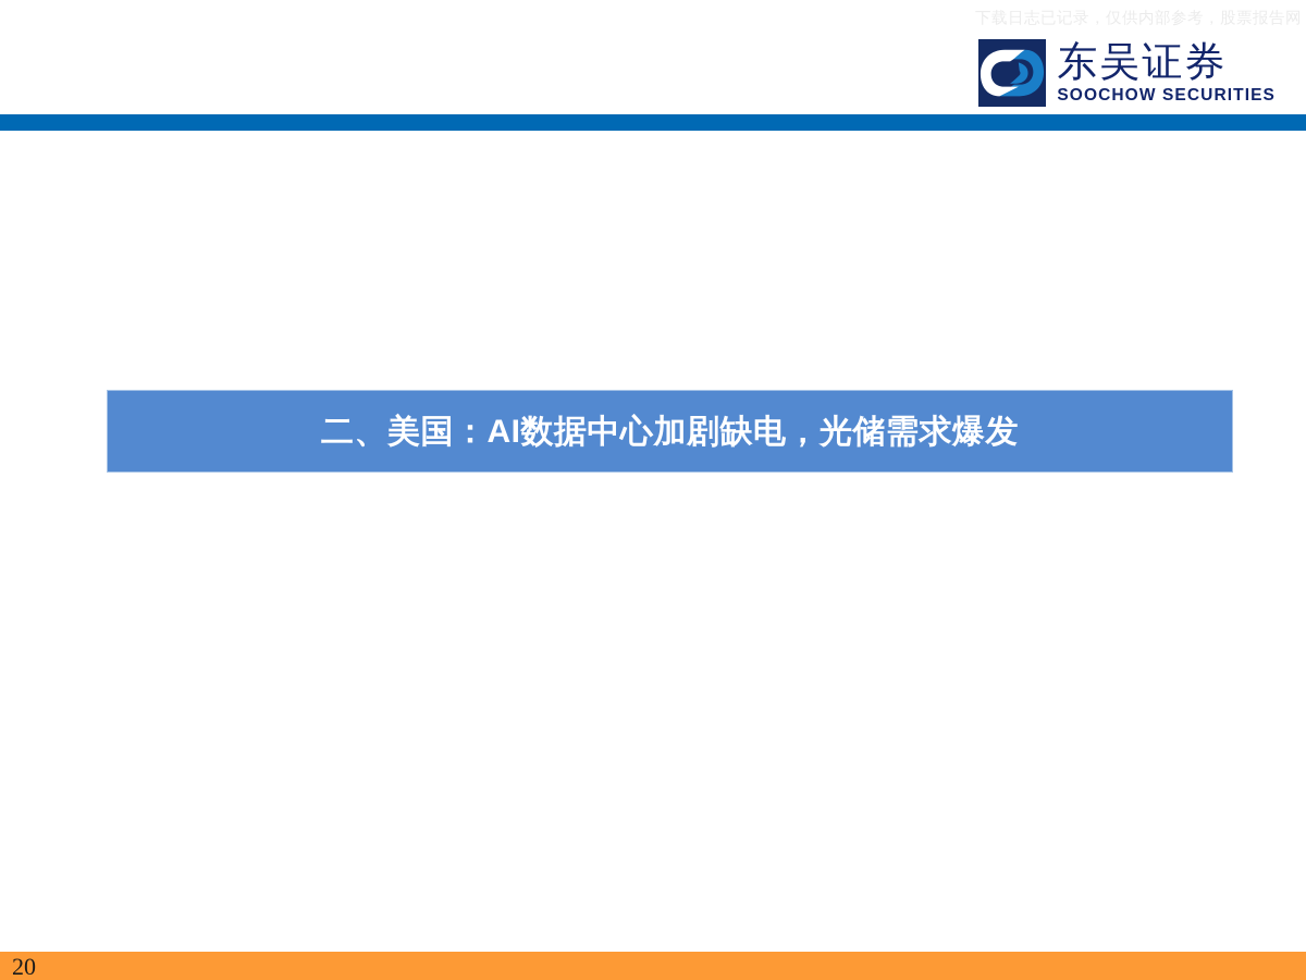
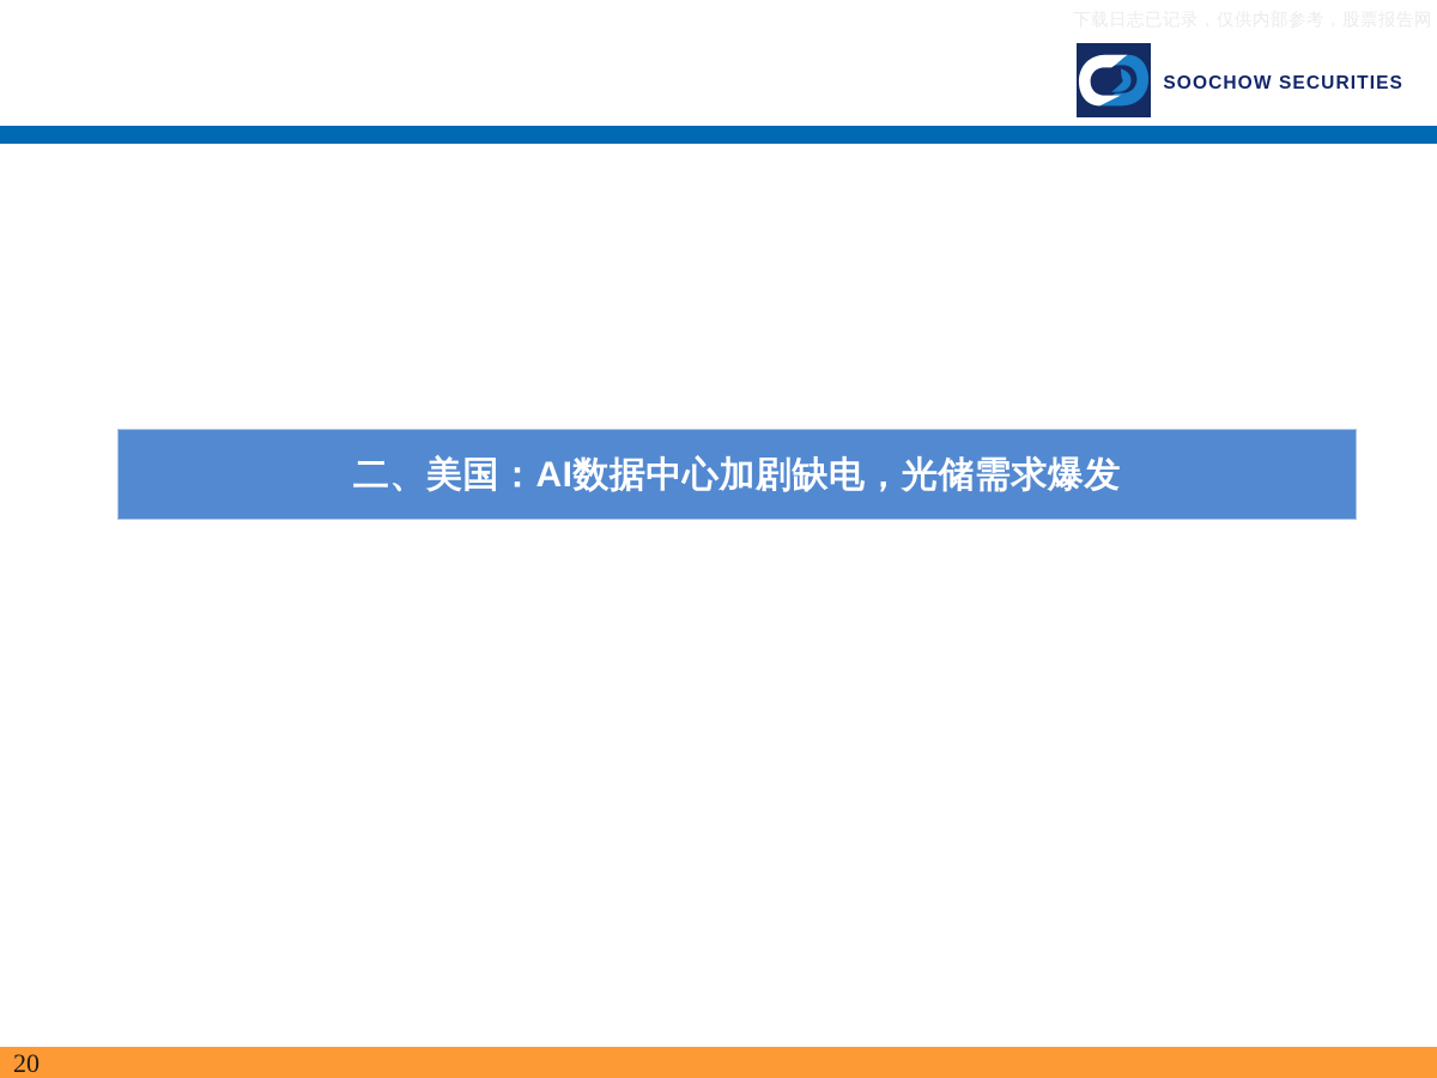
- 东吴证券
  SOOCHOW SECURITIES
  二、美国：AI数据中心加剧缺电，光储需求爆发
  20
